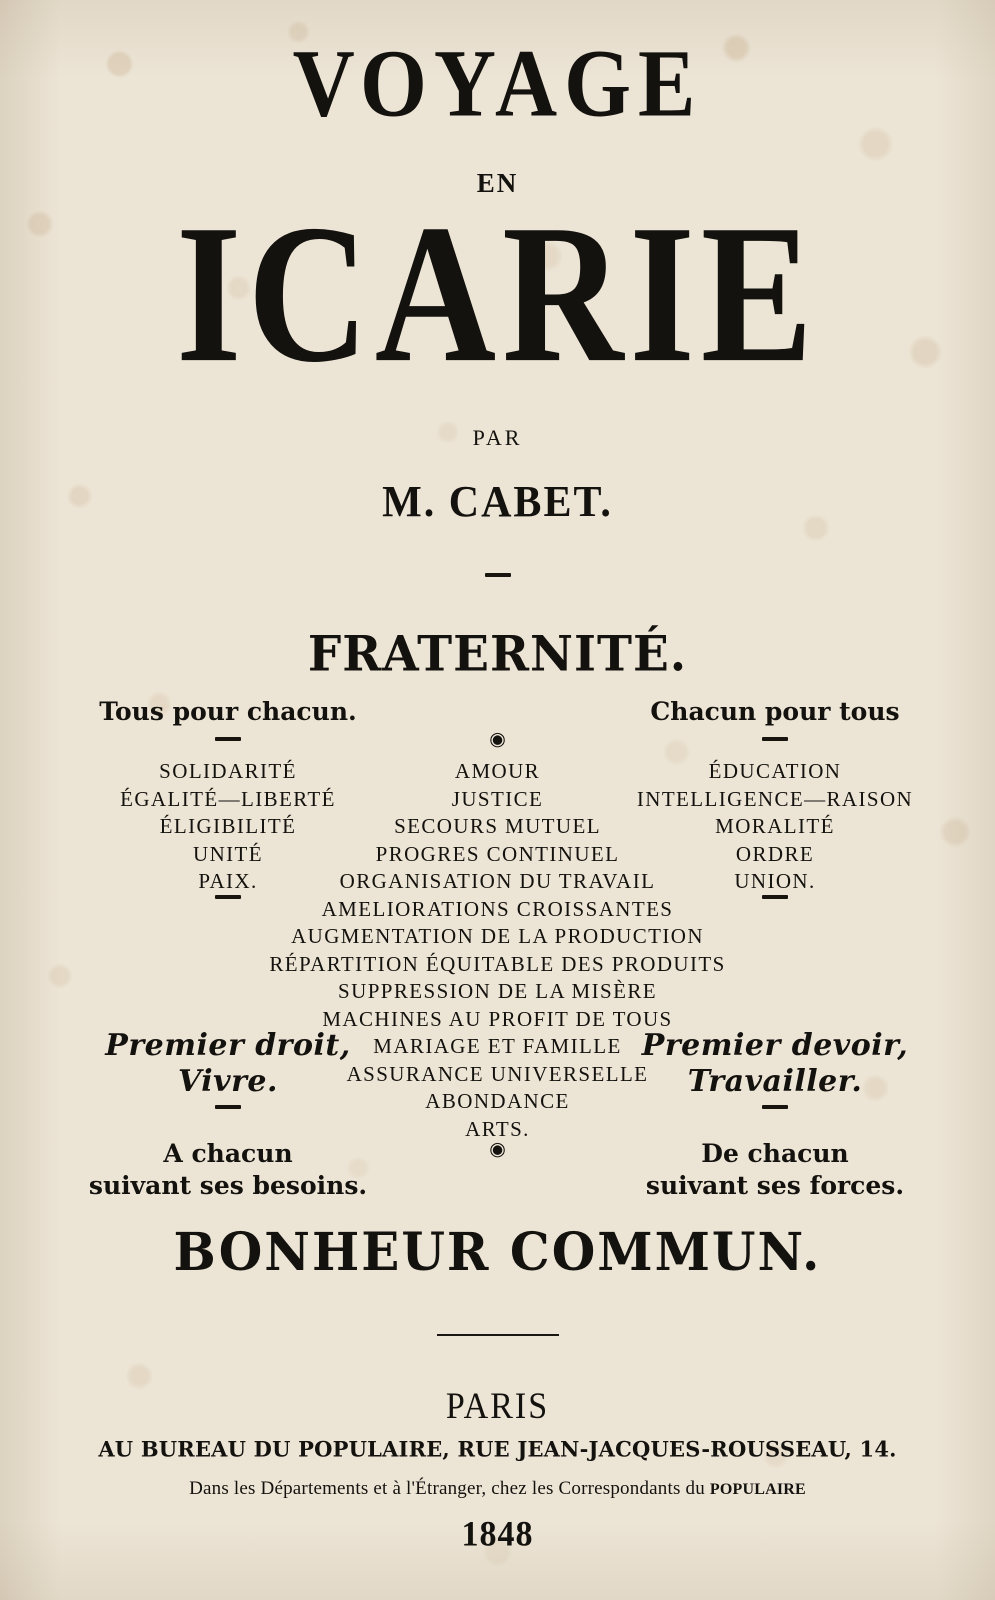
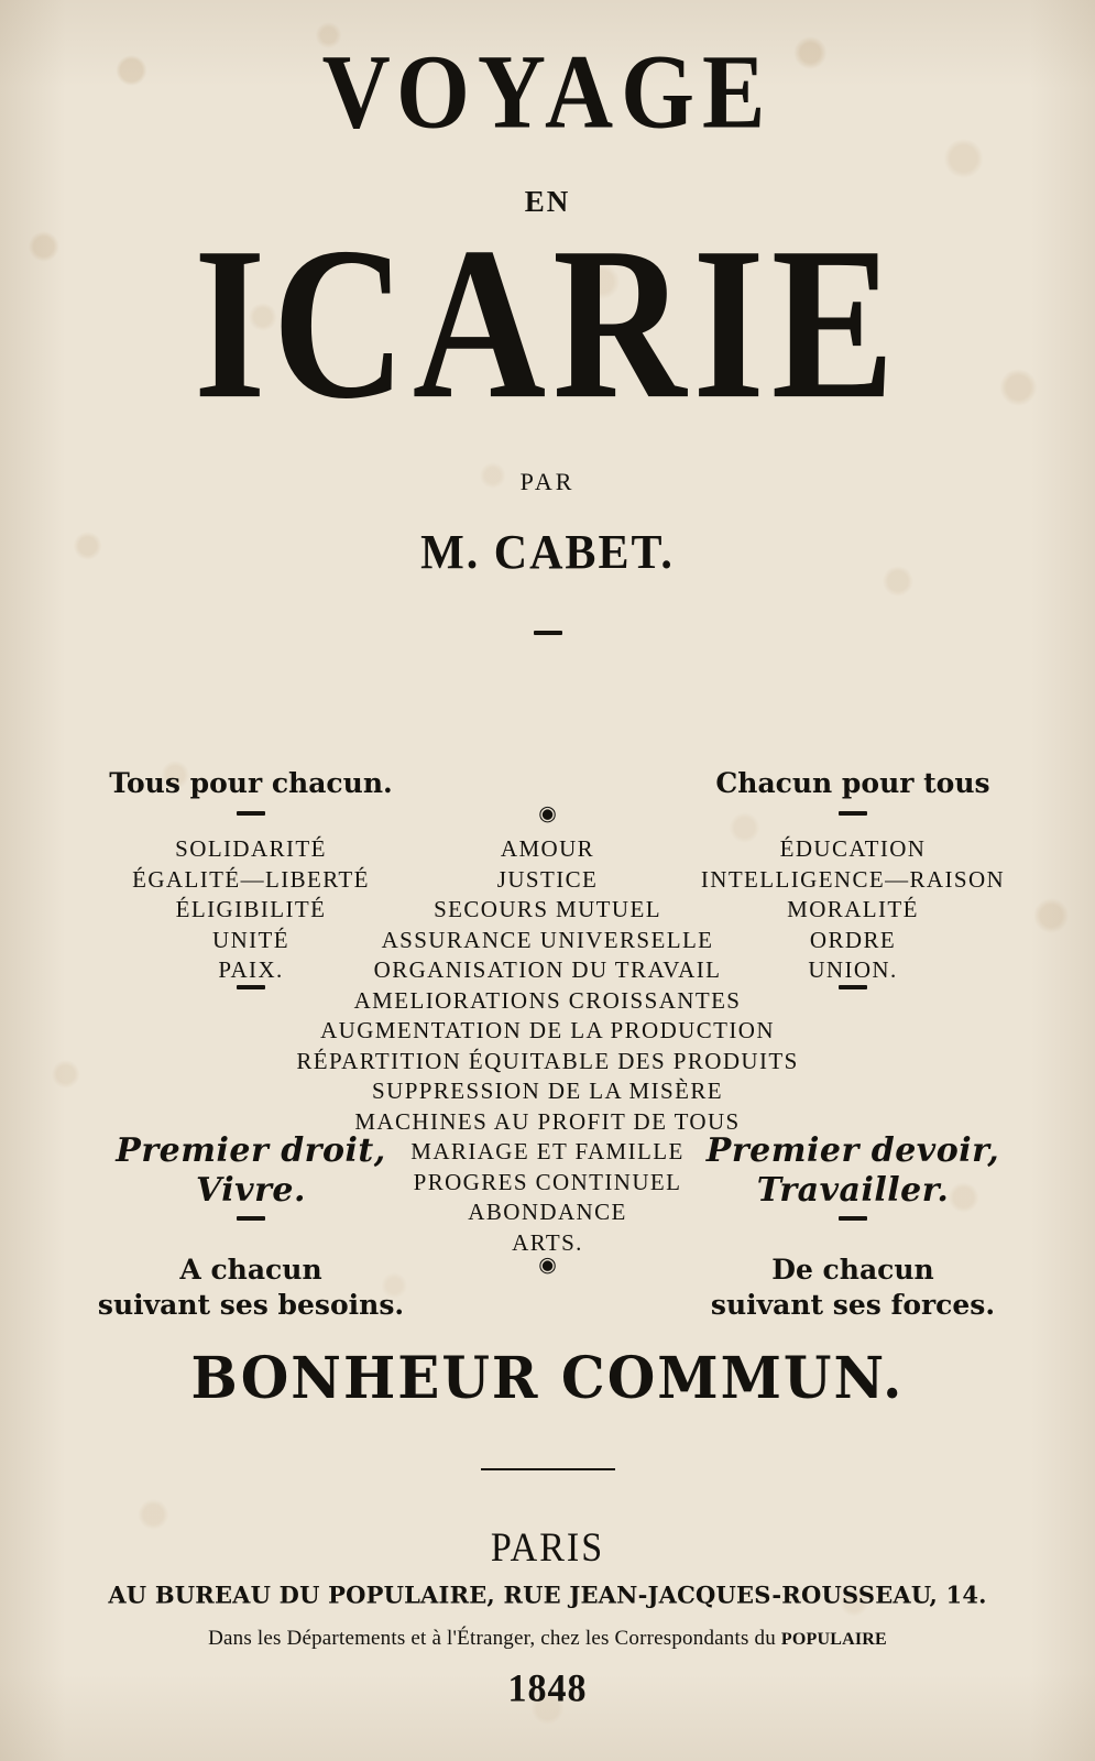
  VOYAGE
  EN
  ICARIE
  PAR
  M. CABET.
- FRATERNITÉ.
  Tous pour chacun.
  Chacun pour tous
  ◉
  SOLIDARITÉ
  ÉGALITÉ—LIBERTÉ
  ÉLIGIBILITÉ
  UNITÉ
  PAIX.
  AMOUR
  JUSTICE
  SECOURS MUTUEL
- PROGRES CONTINUEL
+ ASSURANCE UNIVERSELLE
  ORGANISATION DU TRAVAIL
  AMELIORATIONS CROISSANTES
  AUGMENTATION DE LA PRODUCTION
  RÉPARTITION ÉQUITABLE DES PRODUITS
  SUPPRESSION DE LA MISÈRE
  MACHINES AU PROFIT DE TOUS
  MARIAGE ET FAMILLE
- ASSURANCE UNIVERSELLE
+ PROGRES CONTINUEL
  ABONDANCE
  ARTS.
  ÉDUCATION
  INTELLIGENCE—RAISON
  MORALITÉ
  ORDRE
  UNION.
  Premier droit,
  Vivre.
  Premier devoir,
  Travailler.
  ◉
  A chacun
  suivant ses besoins.
  De chacun
  suivant ses forces.
  BONHEUR COMMUN.
  PARIS
  AU BUREAU DU POPULAIRE, RUE JEAN-JACQUES-ROUSSEAU, 14.
  Dans les Départements et à l'Étranger, chez les Correspondants du POPULAIRE
  1848
